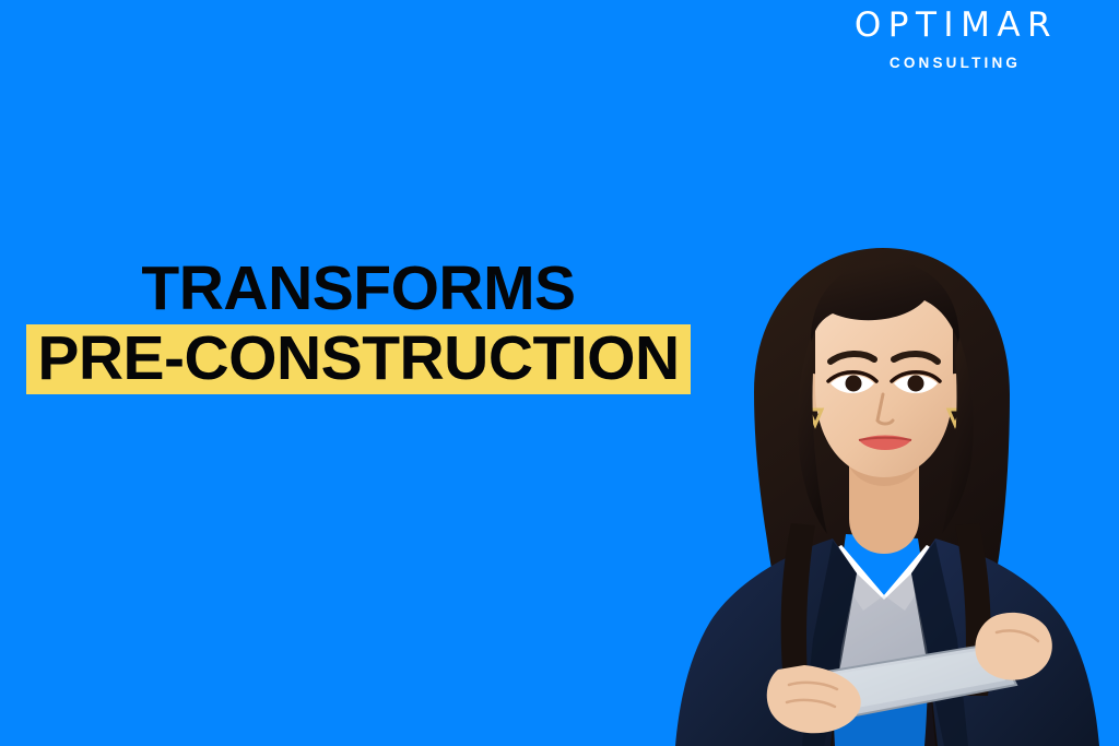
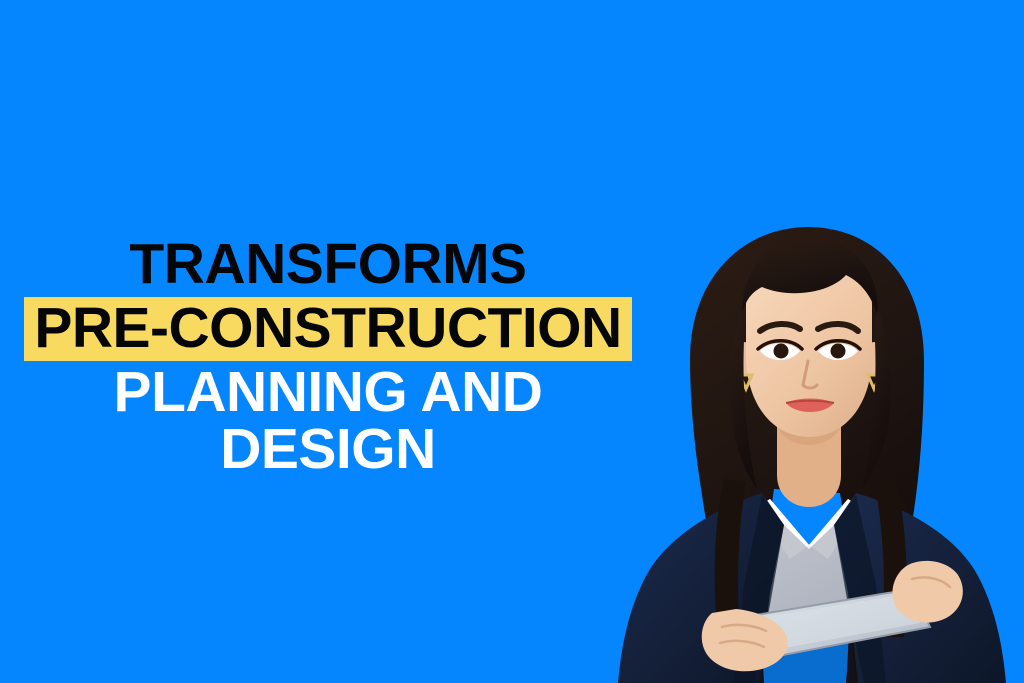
- OPTIMAR
- CONSULTING
  TRANSFORMS
  PRE-CONSTRUCTION
+ PLANNING AND
+ DESIGN
